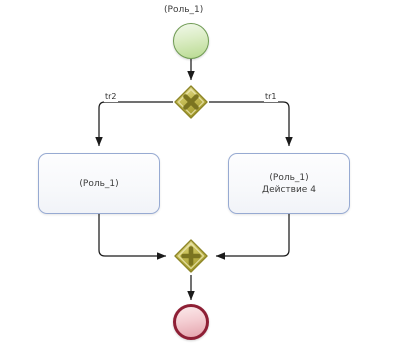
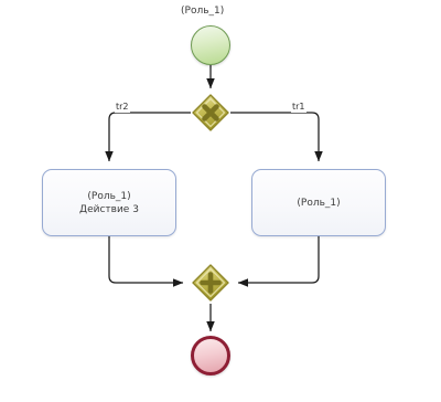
  (Роль_1)
  tr2
  tr1
  (Роль_1)
+ Действие 3
  (Роль_1)
- Действие 4
